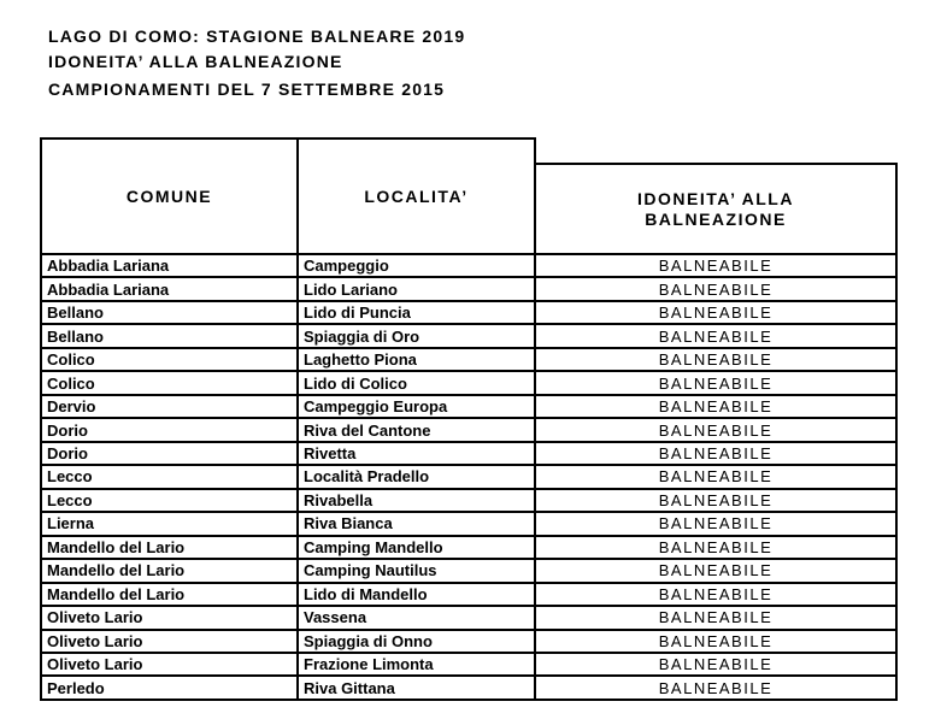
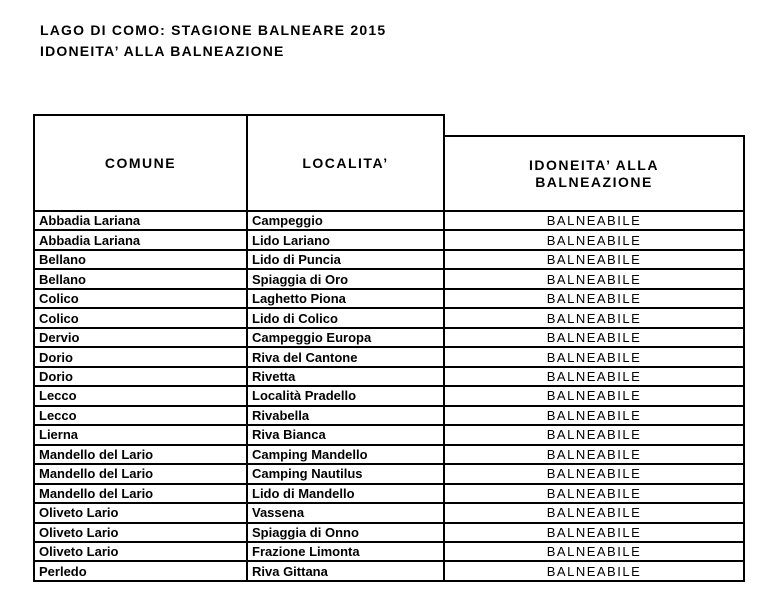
- LAGO DI COMO: STAGIONE BALNEARE 2019
+ LAGO DI COMO: STAGIONE BALNEARE 2015
  IDONEITA’ ALLA BALNEAZIONE
- CAMPIONAMENTI DEL 7 SETTEMBRE 2015
  COMUNE
  LOCALITA’
  IDONEITA’ ALLA BALNEAZIONE
  Abbadia Lariana
  Campeggio
  BALNEABILE
  Abbadia Lariana
  Lido Lariano
  BALNEABILE
  Bellano
  Lido di Puncia
  BALNEABILE
  Bellano
  Spiaggia di Oro
  BALNEABILE
  Colico
  Laghetto Piona
  BALNEABILE
  Colico
  Lido di Colico
  BALNEABILE
  Dervio
  Campeggio Europa
  BALNEABILE
  Dorio
  Riva del Cantone
  BALNEABILE
  Dorio
  Rivetta
  BALNEABILE
  Lecco
  Località Pradello
  BALNEABILE
  Lecco
  Rivabella
  BALNEABILE
  Lierna
  Riva Bianca
  BALNEABILE
  Mandello del Lario
  Camping Mandello
  BALNEABILE
  Mandello del Lario
  Camping Nautilus
  BALNEABILE
  Mandello del Lario
  Lido di Mandello
  BALNEABILE
  Oliveto Lario
  Vassena
  BALNEABILE
  Oliveto Lario
  Spiaggia di Onno
  BALNEABILE
  Oliveto Lario
  Frazione Limonta
  BALNEABILE
  Perledo
  Riva Gittana
  BALNEABILE
